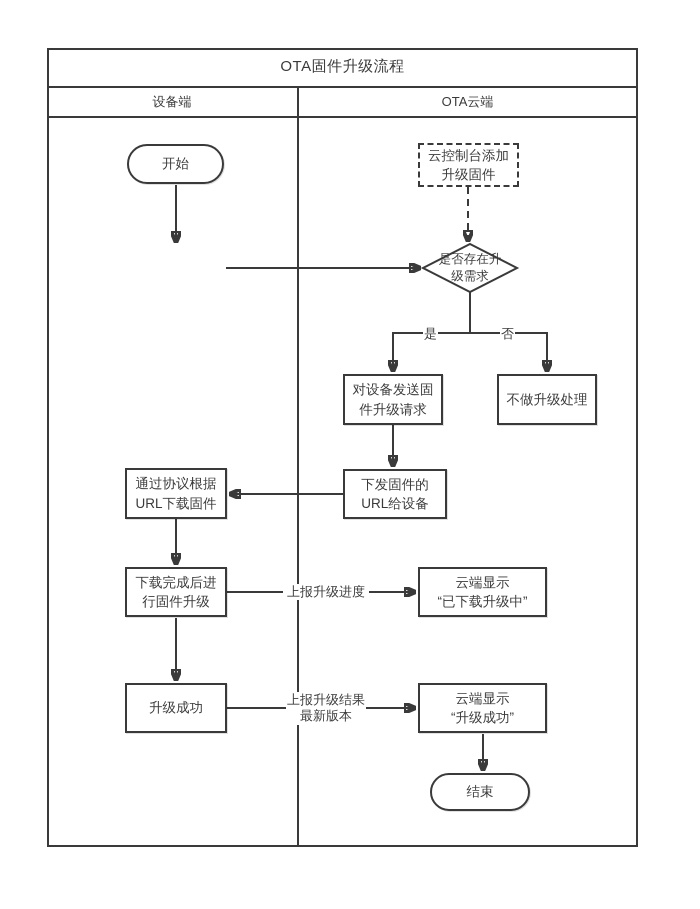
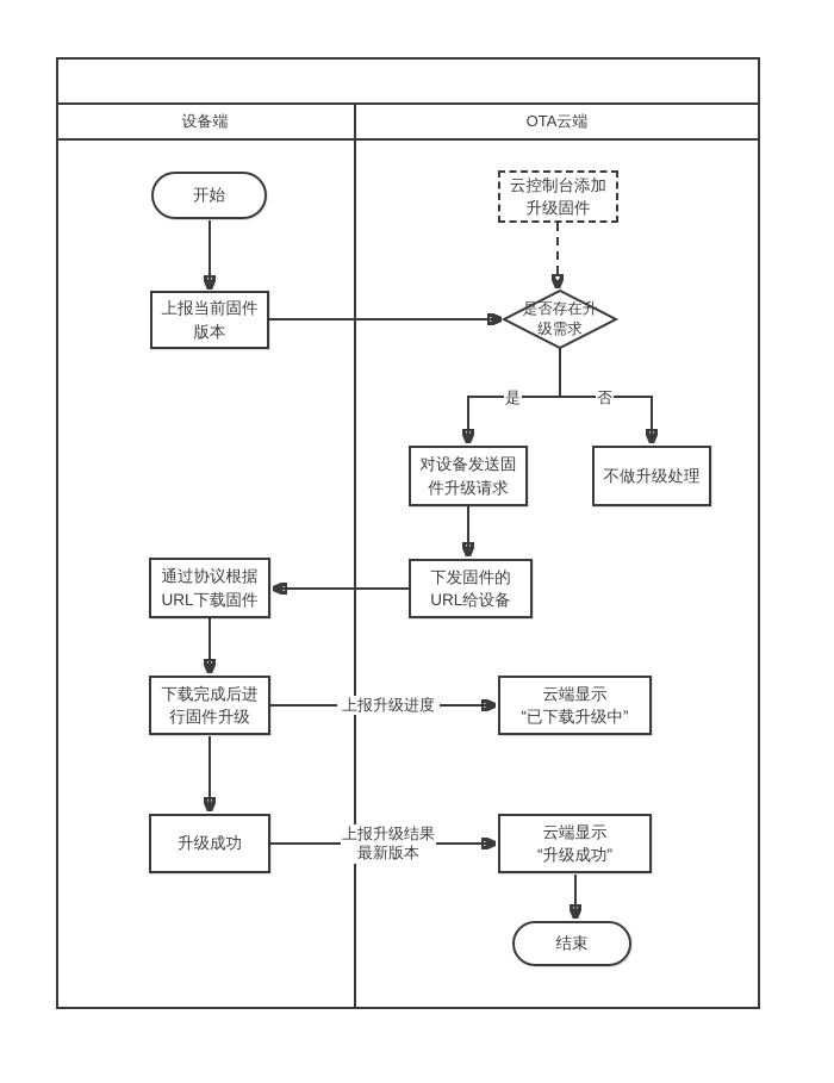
- OTA固件升级流程
  设备端
  OTA云端
  开始
+ 上报当前固件
+ 版本
  云控制台添加
  升级固件
  是否存在升
  级需求
  对设备发送固
  件升级请求
  不做升级处理
  下发固件的
  URL给设备
  通过协议根据
  URL下载固件
  下载完成后进
  行固件升级
  云端显示
  “已下载升级中”
  升级成功
  云端显示
  “升级成功”
  结束
  是
  否
  上报升级进度
  上报升级结果
  最新版本
